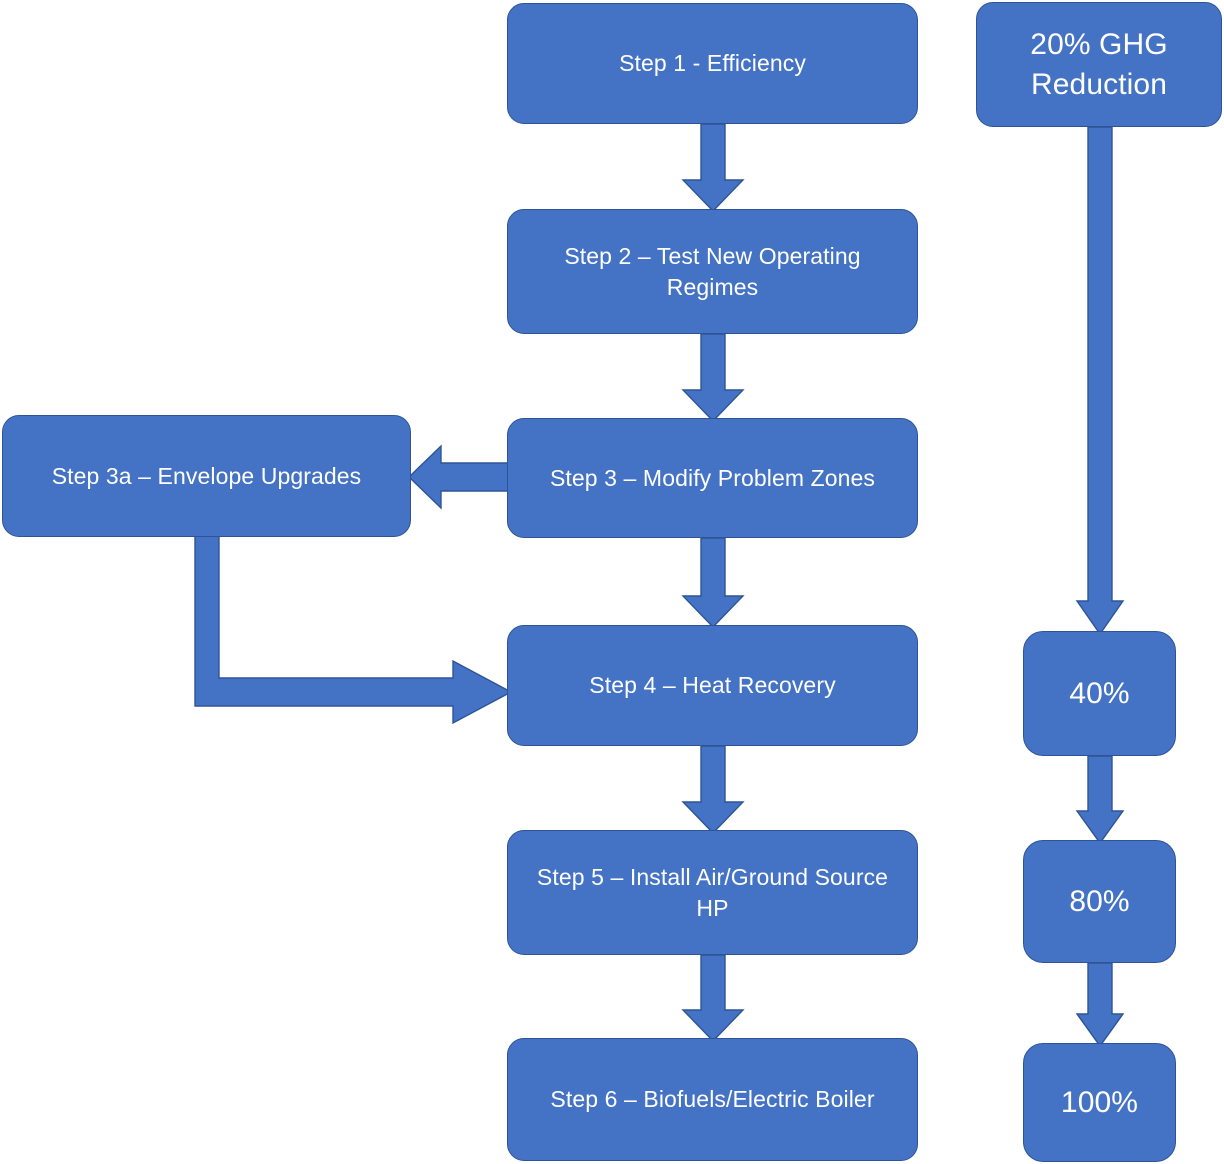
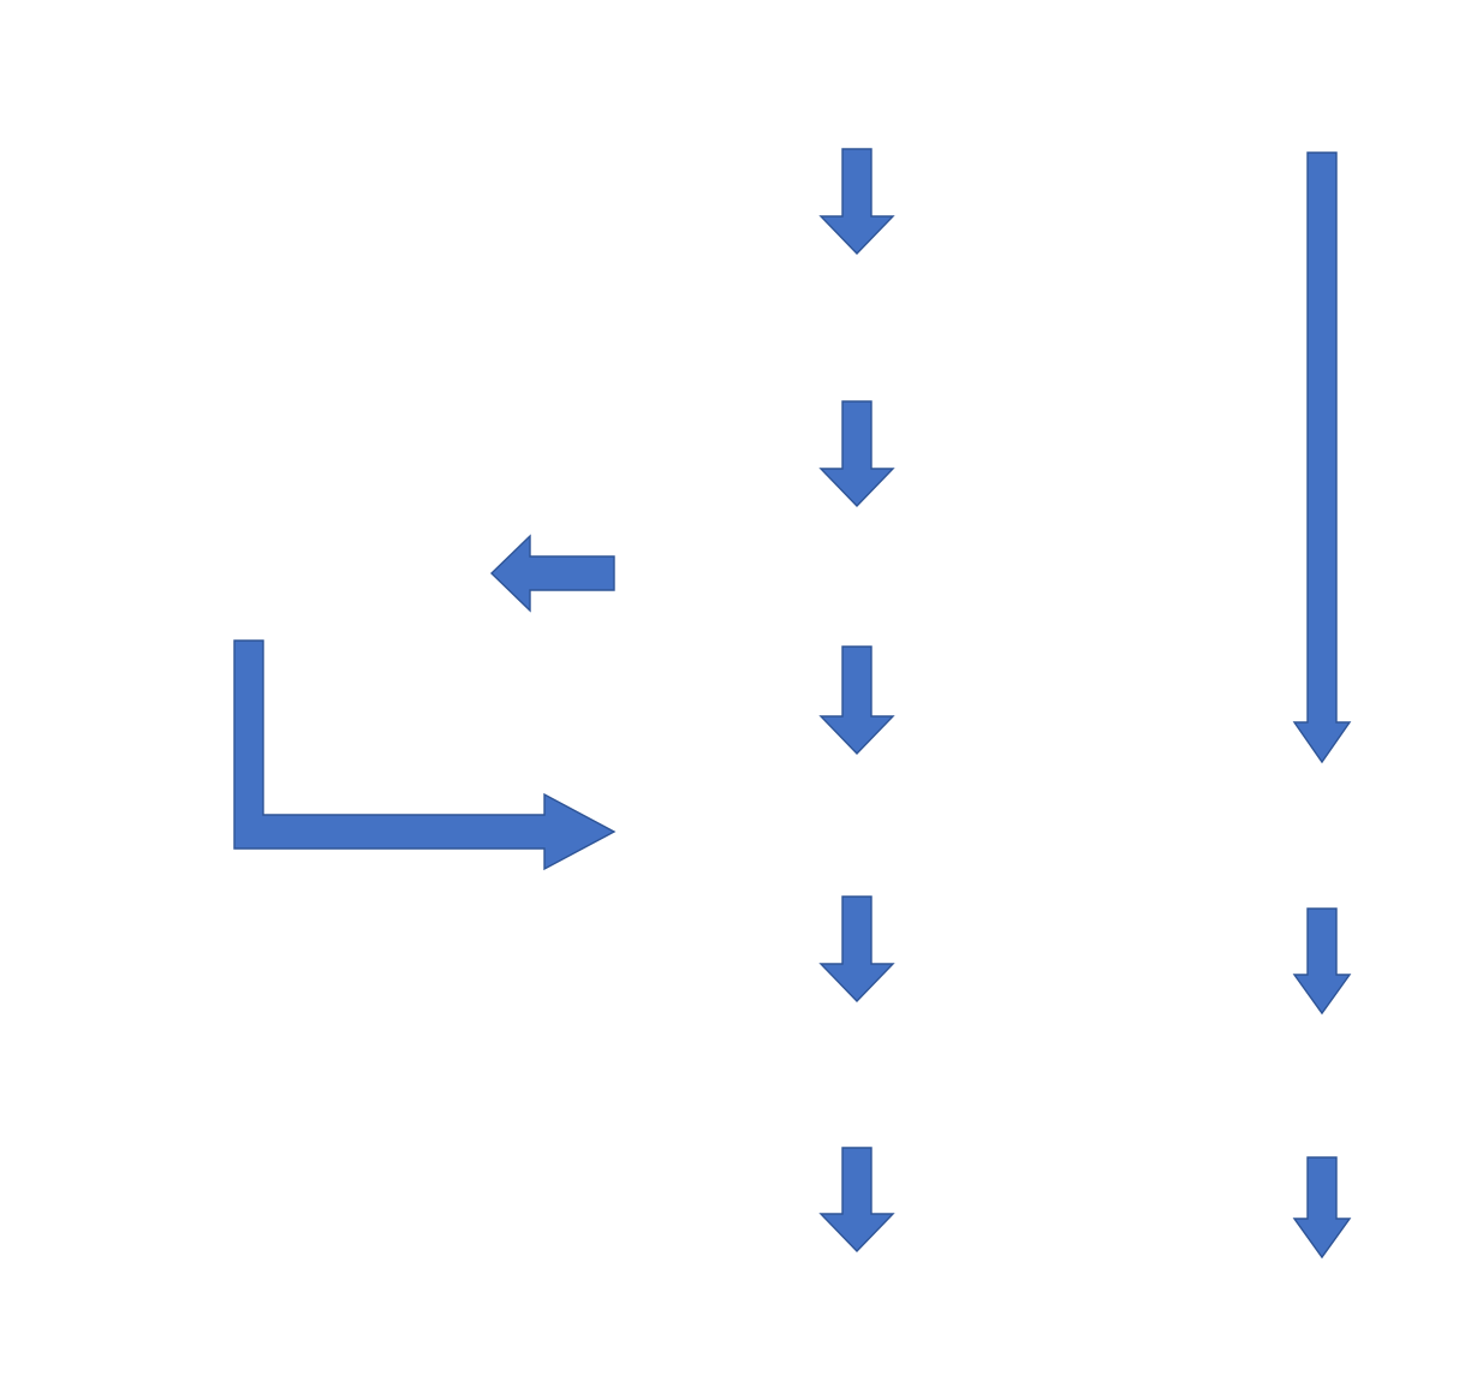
- Step 1 - Efficiency
- Step 2 – Test New Operating Regimes
- Step 3 – Modify Problem Zones
- Step 4 – Heat Recovery
- Step 5 – Install Air/Ground Source HP
- Step 6 – Biofuels/Electric Boiler
- Step 3a – Envelope Upgrades
- 20% GHG Reduction
- 40%
- 80%
- 100%
